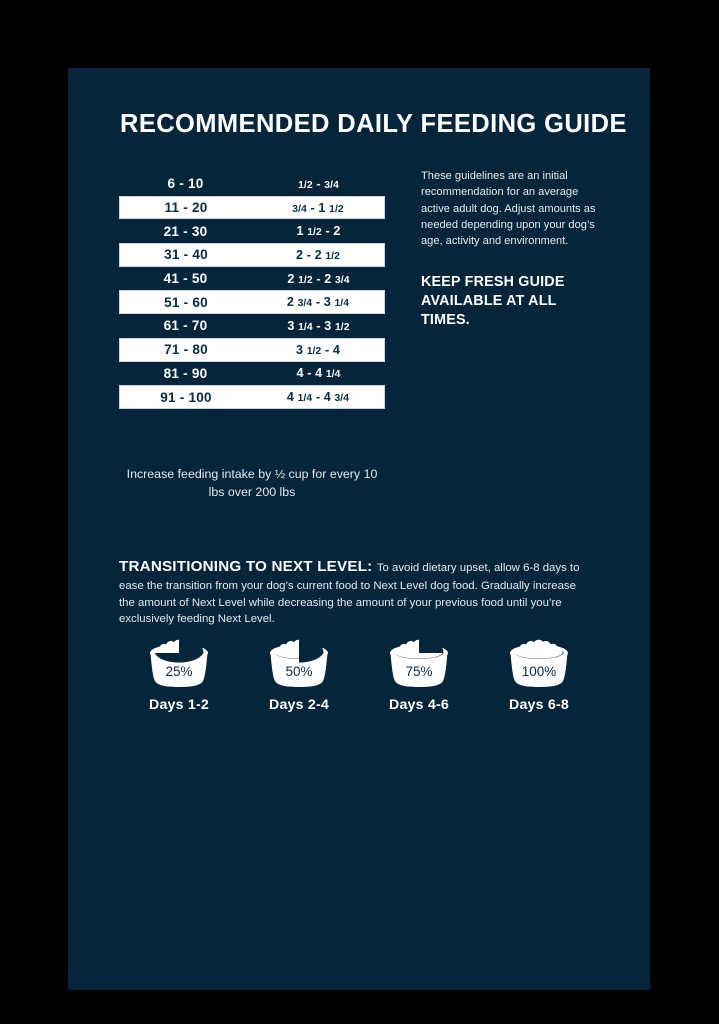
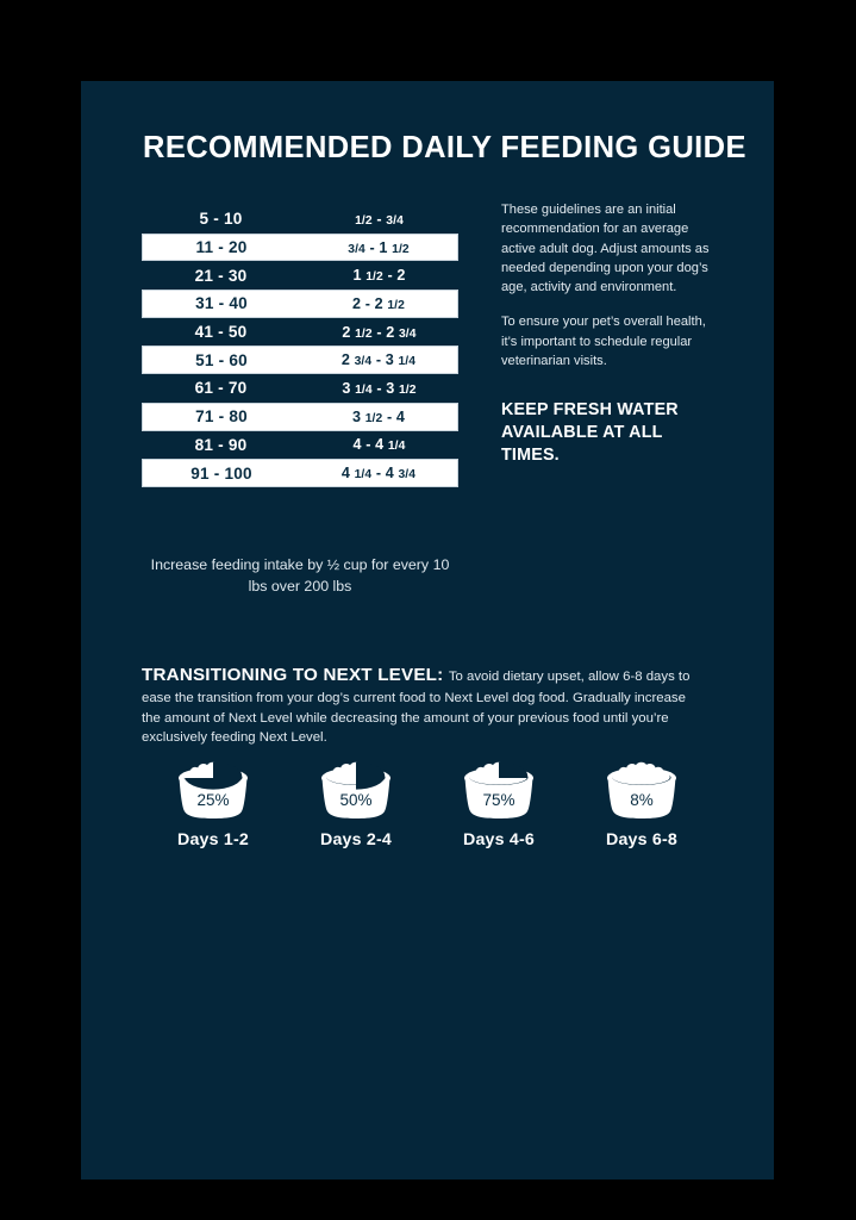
  RECOMMENDED DAILY FEEDING GUIDE
- 6 - 10
+ 5 - 10
  1/2 - 3/4
  11 - 20
  3/4 - 1 1/2
  21 - 30
  1 1/2 - 2
  31 - 40
  2 - 2 1/2
  41 - 50
  2 1/2 - 2 3/4
  51 - 60
  2 3/4 - 3 1/4
  61 - 70
  3 1/4 - 3 1/2
  71 - 80
  3 1/2 - 4
  81 - 90
  4 - 4 1/4
  91 - 100
  4 1/4 - 4 3/4
  Increase feeding intake by ½ cup for every 10 lbs over 200 lbs
  These guidelines are an initial recommendation for an average active adult dog. Adjust amounts as needed depending upon your dog’s age, activity and environment.
+ To ensure your pet’s overall health, it’s important to schedule regular veterinarian visits.
- KEEP FRESH GUIDE AVAILABLE AT ALL TIMES.
+ KEEP FRESH WATER AVAILABLE AT ALL TIMES.
  TRANSITIONING TO NEXT LEVEL: To avoid dietary upset, allow 6-8 days to ease the transition from your dog’s current food to Next Level dog food. Gradually increase the amount of Next Level while decreasing the amount of your previous food until you’re exclusively feeding Next Level.
  25%
  Days 1-2
  50%
  Days 2-4
  75%
  Days 4-6
- 100%
+ 8%
  Days 6-8
